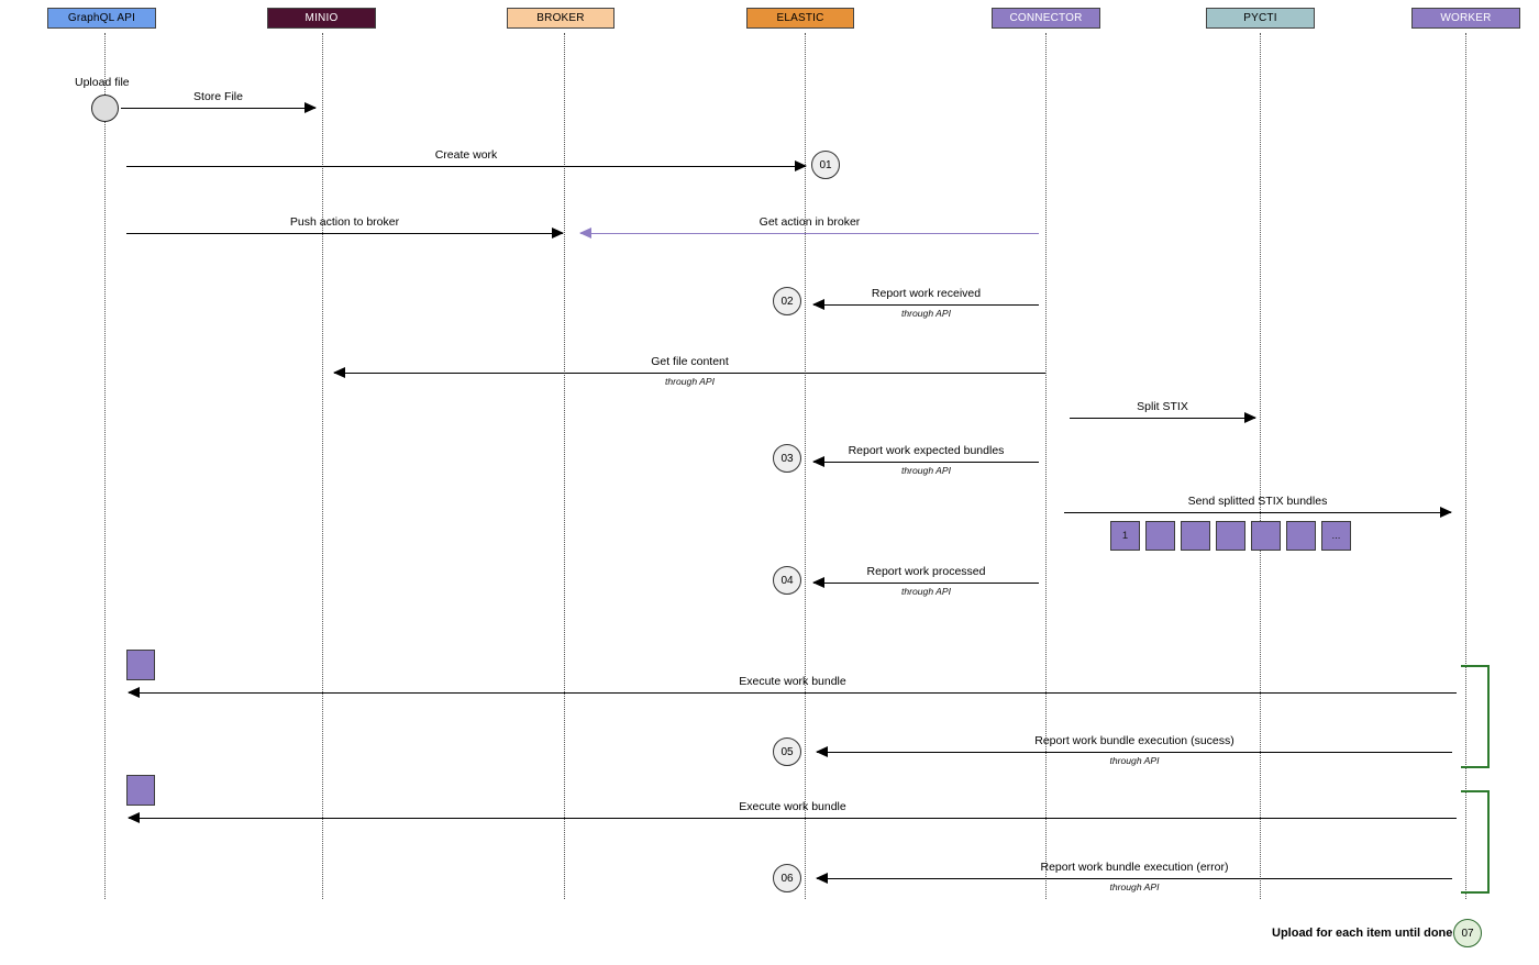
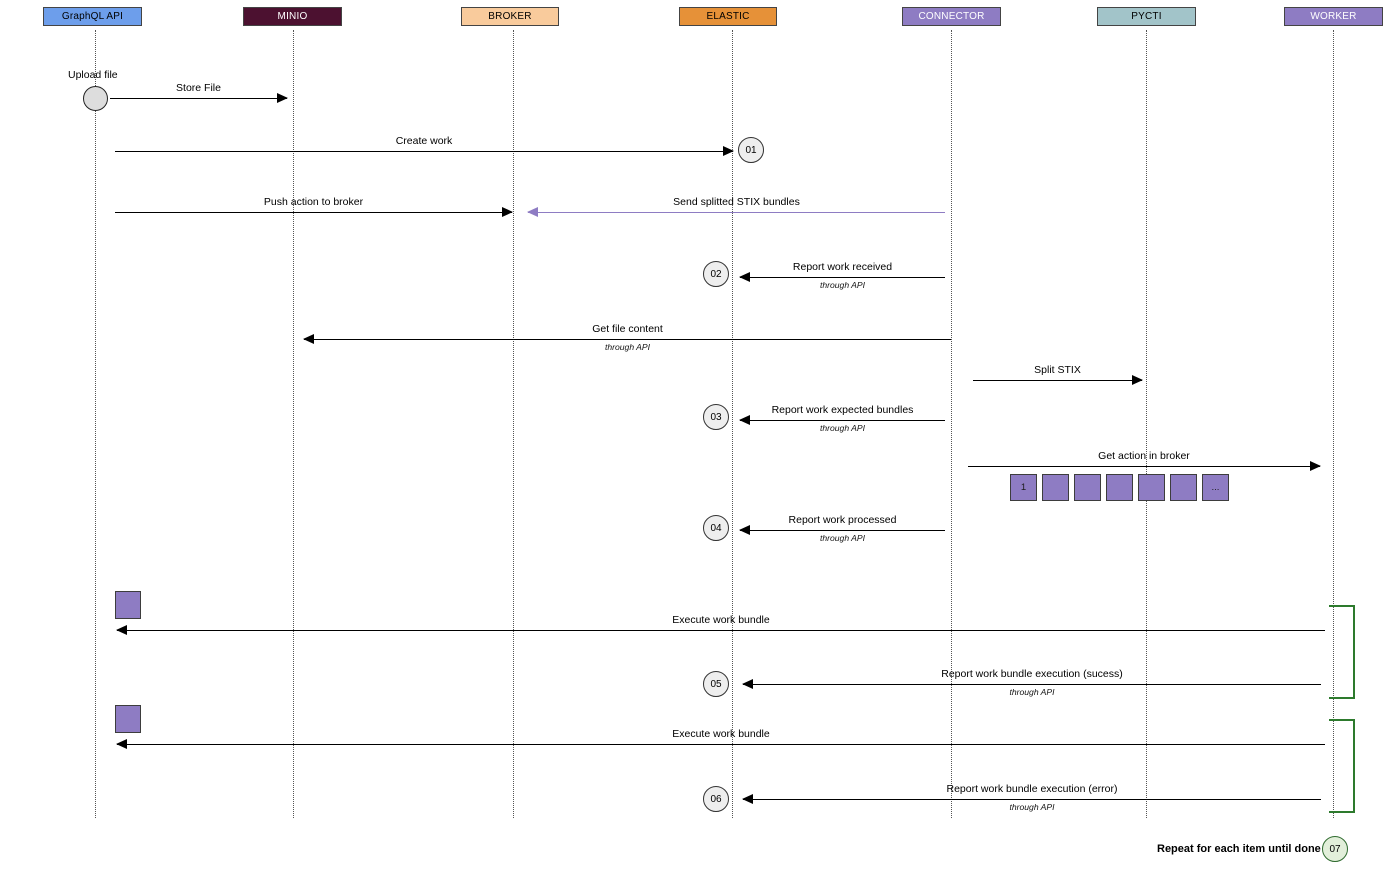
  GraphQL API
  MINIO
  BROKER
  ELASTIC
  CONNECTOR
  PYCTI
  WORKER
  Store File
  Create work
  Push action to broker
- Get action in broker
+ Send splitted STIX bundles
  Report work received
  through API
  Get file content
  through API
  Split STIX
  Report work expected bundles
  through API
- Send splitted STIX bundles
+ Get action in broker
  Report work processed
  through API
  Execute work bundle
  Report work bundle execution (sucess)
  through API
  Execute work bundle
  Report work bundle execution (error)
  through API
  01
  02
  03
  04
  05
  06
  07
  1
  ...
- Upload for each item until done
+ Repeat for each item until done
  Upload file
